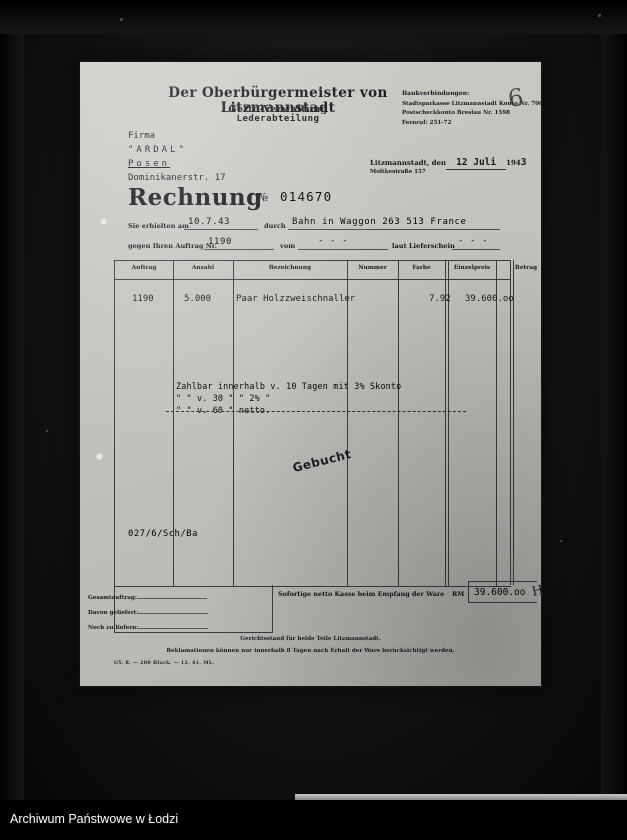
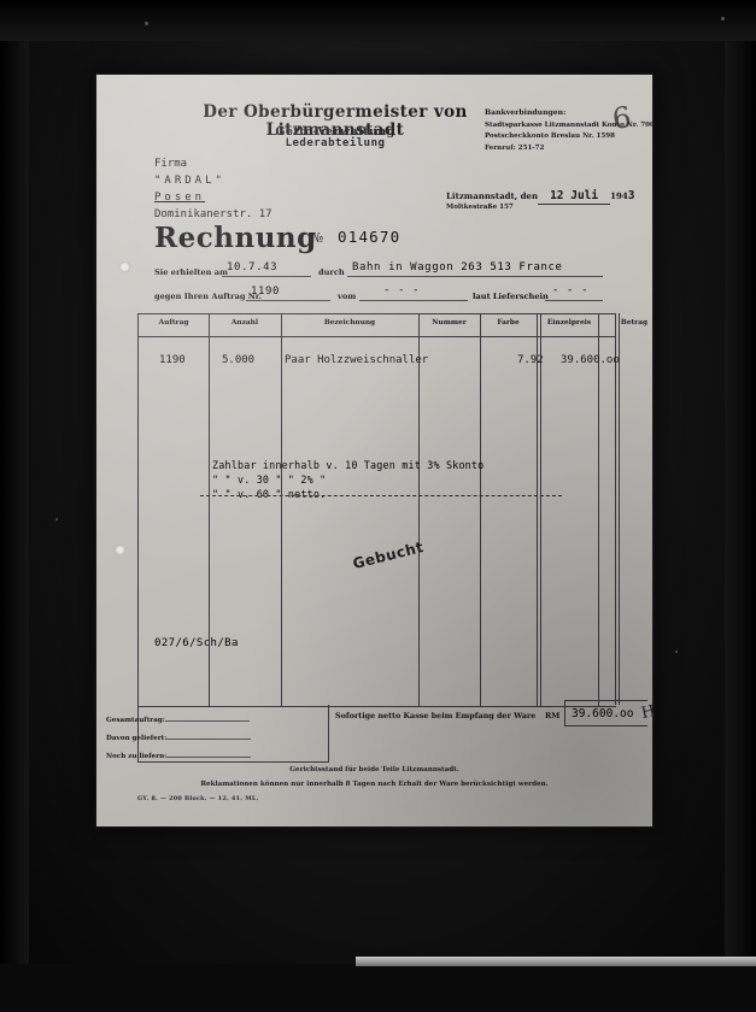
- Archiwum Państwowe w Łodzi
